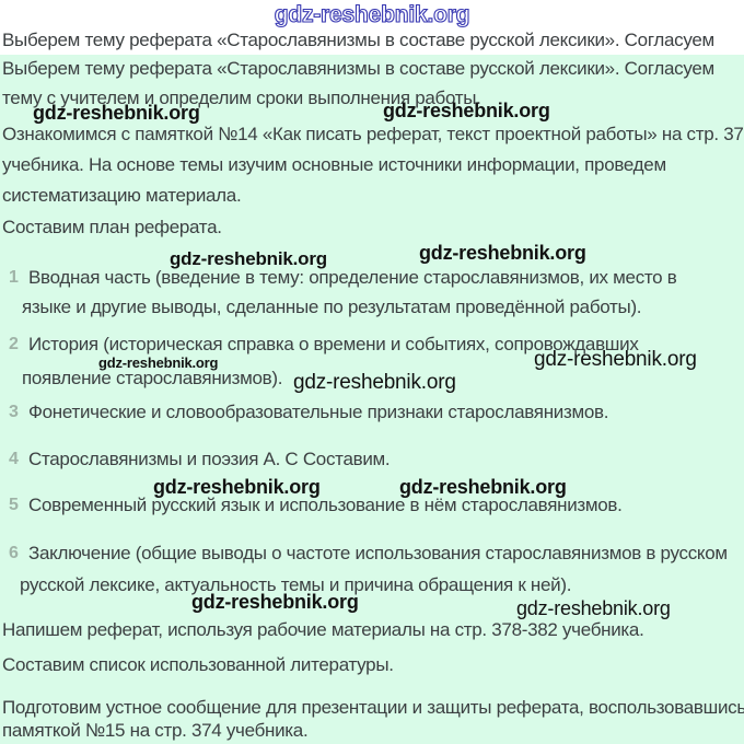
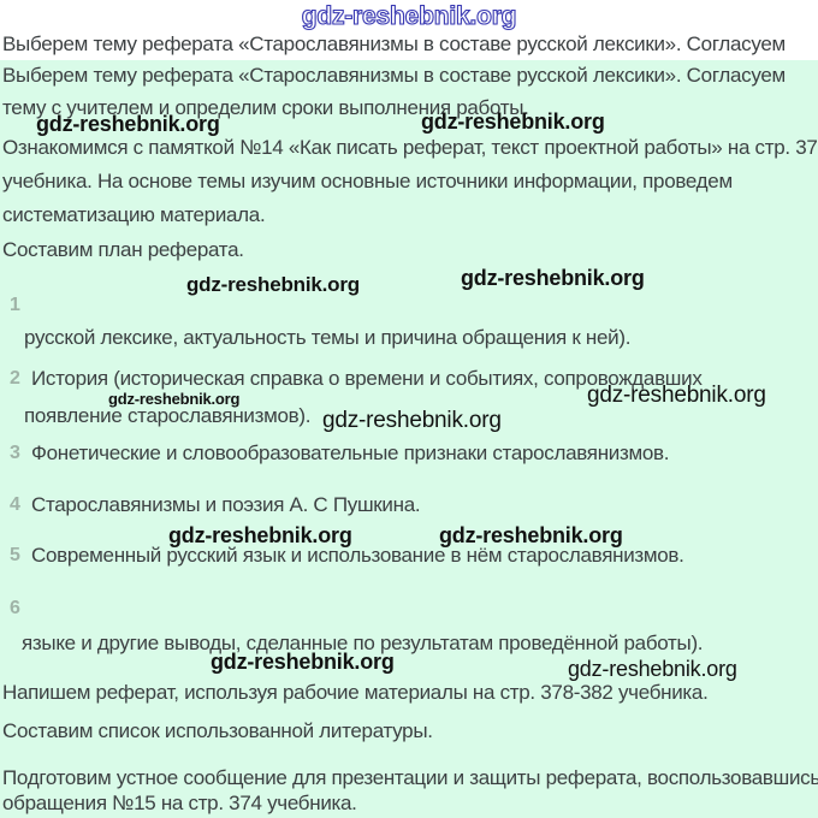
  gdz-reshebnik.org
  Выберем тему реферата «Старославянизмы в составе русской лексики». Согласуем
  Выберем тему реферата «Старославянизмы в составе русской лексики». Согласуем
  тему с учителем и определим сроки выполнения работы.
  gdz-reshebnik.org
  gdz-reshebnik.org
  Ознакомимся с памяткой №14 «Как писать реферат, текст проектной работы» на стр. 37
  учебника. На основе темы изучим основные источники информации, проведем
  систематизацию материала.
  Составим план реферата.
  gdz-reshebnik.org
  gdz-reshebnik.org
  1
- Вводная часть (введение в тему: определение старославянизмов, их место в
- языке и другие выводы, сделанные по результатам проведённой работы).
+ русской лексике, актуальность темы и причина обращения к ней).
  2
  История (историческая справка о времени и событиях, сопровождавших
  gdz-reshebnik.org
  gdz-reshebnik.org
  появление старославянизмов).
  gdz-reshebnik.org
  3
  Фонетические и словообразовательные признаки старославянизмов.
  4
- Старославянизмы и поэзия А. С Составим.
+ Старославянизмы и поэзия А. С Пушкина.
  gdz-reshebnik.org
  gdz-reshebnik.org
  5
  Современный русский язык и использование в нём старославянизмов.
  6
- Заключение (общие выводы о частоте использования старославянизмов в русском
- русской лексике, актуальность темы и причина обращения к ней).
+ языке и другие выводы, сделанные по результатам проведённой работы).
  gdz-reshebnik.org
  gdz-reshebnik.org
  Напишем реферат, используя рабочие материалы на стр. 378-382 учебника.
  Составим список использованной литературы.
  Подготовим устное сообщение для презентации и защиты реферата, воспользовавшись
- памяткой №15 на стр. 374 учебника.
+ обращения №15 на стр. 374 учебника.
